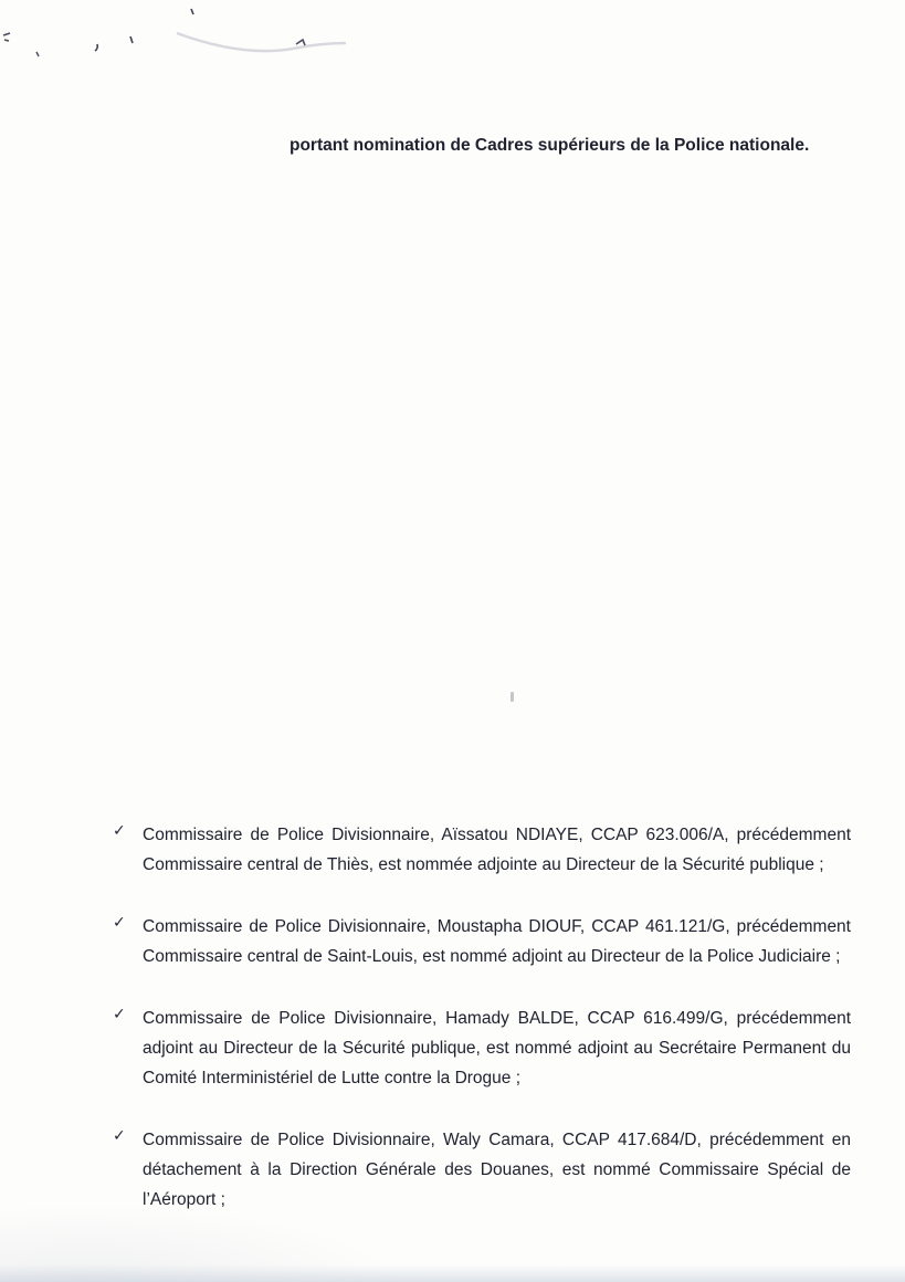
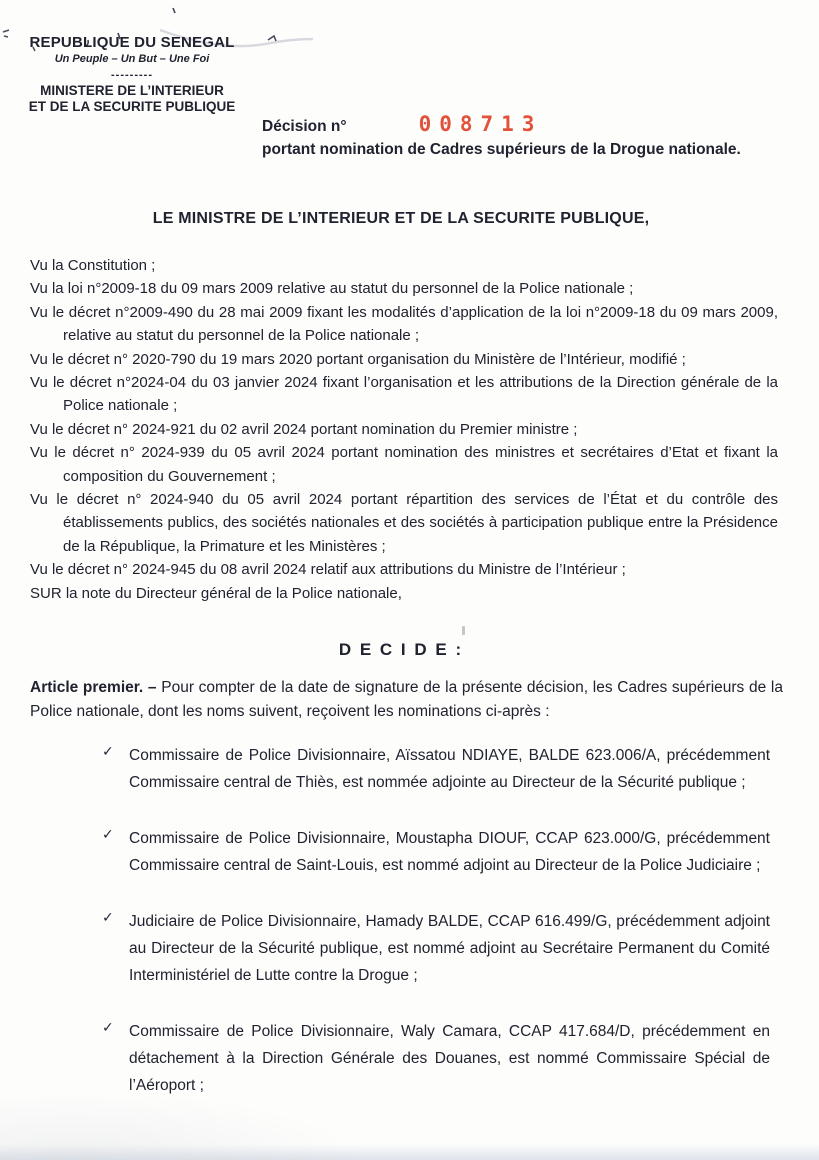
+ REPUBLIQUE DU SENEGAL
+ Un Peuple – Un But – Une Foi
+ ---------
+ MINISTERE DE L’INTERIEUR
+ ET DE LA SECURITE PUBLIQUE
+ Décision n°
+ 008713
- portant nomination de Cadres supérieurs de la Police nationale.
+ portant nomination de Cadres supérieurs de la Drogue nationale.
+ LE MINISTRE DE L’INTERIEUR ET DE LA SECURITE PUBLIQUE,
+ Vu la Constitution ;
+ Vu la loi n°2009-18 du 09 mars 2009 relative au statut du personnel de la Police nationale ;
+ Vu le décret n°2009-490 du 28 mai 2009 fixant les modalités d’application de la loi n°2009-18 du 09 mars 2009, relative au statut du personnel de la Police nationale ;
+ Vu le décret n° 2020-790 du 19 mars 2020 portant organisation du Ministère de l’Intérieur, modifié ;
+ Vu le décret n°2024-04 du 03 janvier 2024 fixant l’organisation et les attributions de la Direction générale de la Police nationale ;
+ Vu le décret n° 2024-921 du 02 avril 2024 portant nomination du Premier ministre ;
+ Vu le décret n° 2024-939 du 05 avril 2024 portant nomination des ministres et secrétaires d’Etat et fixant la composition du Gouvernement ;
+ Vu le décret n° 2024-940 du 05 avril 2024 portant répartition des services de l’État et du contrôle des établissements publics, des sociétés nationales et des sociétés à participation publique entre la Présidence de la République, la Primature et les Ministères ;
+ Vu le décret n° 2024-945 du 08 avril 2024 relatif aux attributions du Ministre de l’Intérieur ;
+ SUR la note du Directeur général de la Police nationale,
+ D E C I D E :
+ Article premier. – Pour compter de la date de signature de la présente décision, les Cadres supérieurs de la Police nationale, dont les noms suivent, reçoivent les nominations ci-après :
  ✓
- Commissaire de Police Divisionnaire, Aïssatou NDIAYE, CCAP 623.006/A, précédemment Commissaire central de Thiès, est nommée adjointe au Directeur de la Sécurité publique ;
+ Commissaire de Police Divisionnaire, Aïssatou NDIAYE, BALDE 623.006/A, précédemment Commissaire central de Thiès, est nommée adjointe au Directeur de la Sécurité publique ;
  ✓
- Commissaire de Police Divisionnaire, Moustapha DIOUF, CCAP 461.121/G, précédemment Commissaire central de Saint-Louis, est nommé adjoint au Directeur de la Police Judiciaire ;
+ Commissaire de Police Divisionnaire, Moustapha DIOUF, CCAP 623.000/G, précédemment Commissaire central de Saint-Louis, est nommé adjoint au Directeur de la Police Judiciaire ;
  ✓
- Commissaire de Police Divisionnaire, Hamady BALDE, CCAP 616.499/G, précédemment adjoint au Directeur de la Sécurité publique, est nommé adjoint au Secrétaire Permanent du Comité Interministériel de Lutte contre la Drogue ;
+ Judiciaire de Police Divisionnaire, Hamady BALDE, CCAP 616.499/G, précédemment adjoint au Directeur de la Sécurité publique, est nommé adjoint au Secrétaire Permanent du Comité Interministériel de Lutte contre la Drogue ;
  ✓
  Commissaire de Police Divisionnaire, Waly Camara, CCAP 417.684/D, précédemment en détachement à la Direction Générale des Douanes, est nommé Commissaire Spécial de l’Aéroport ;
